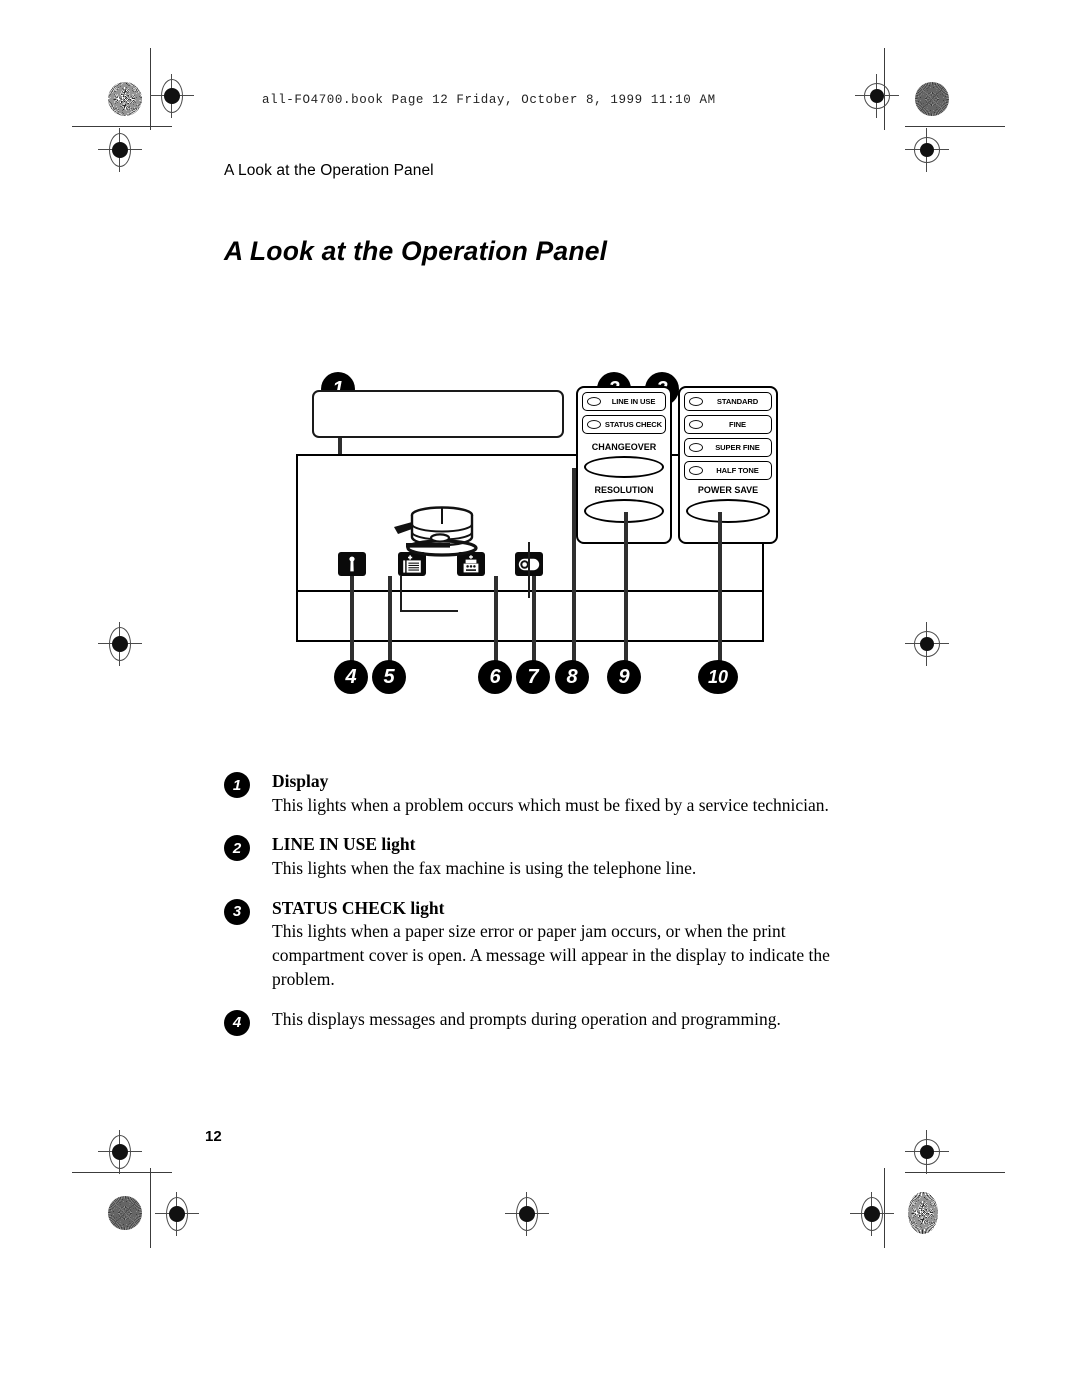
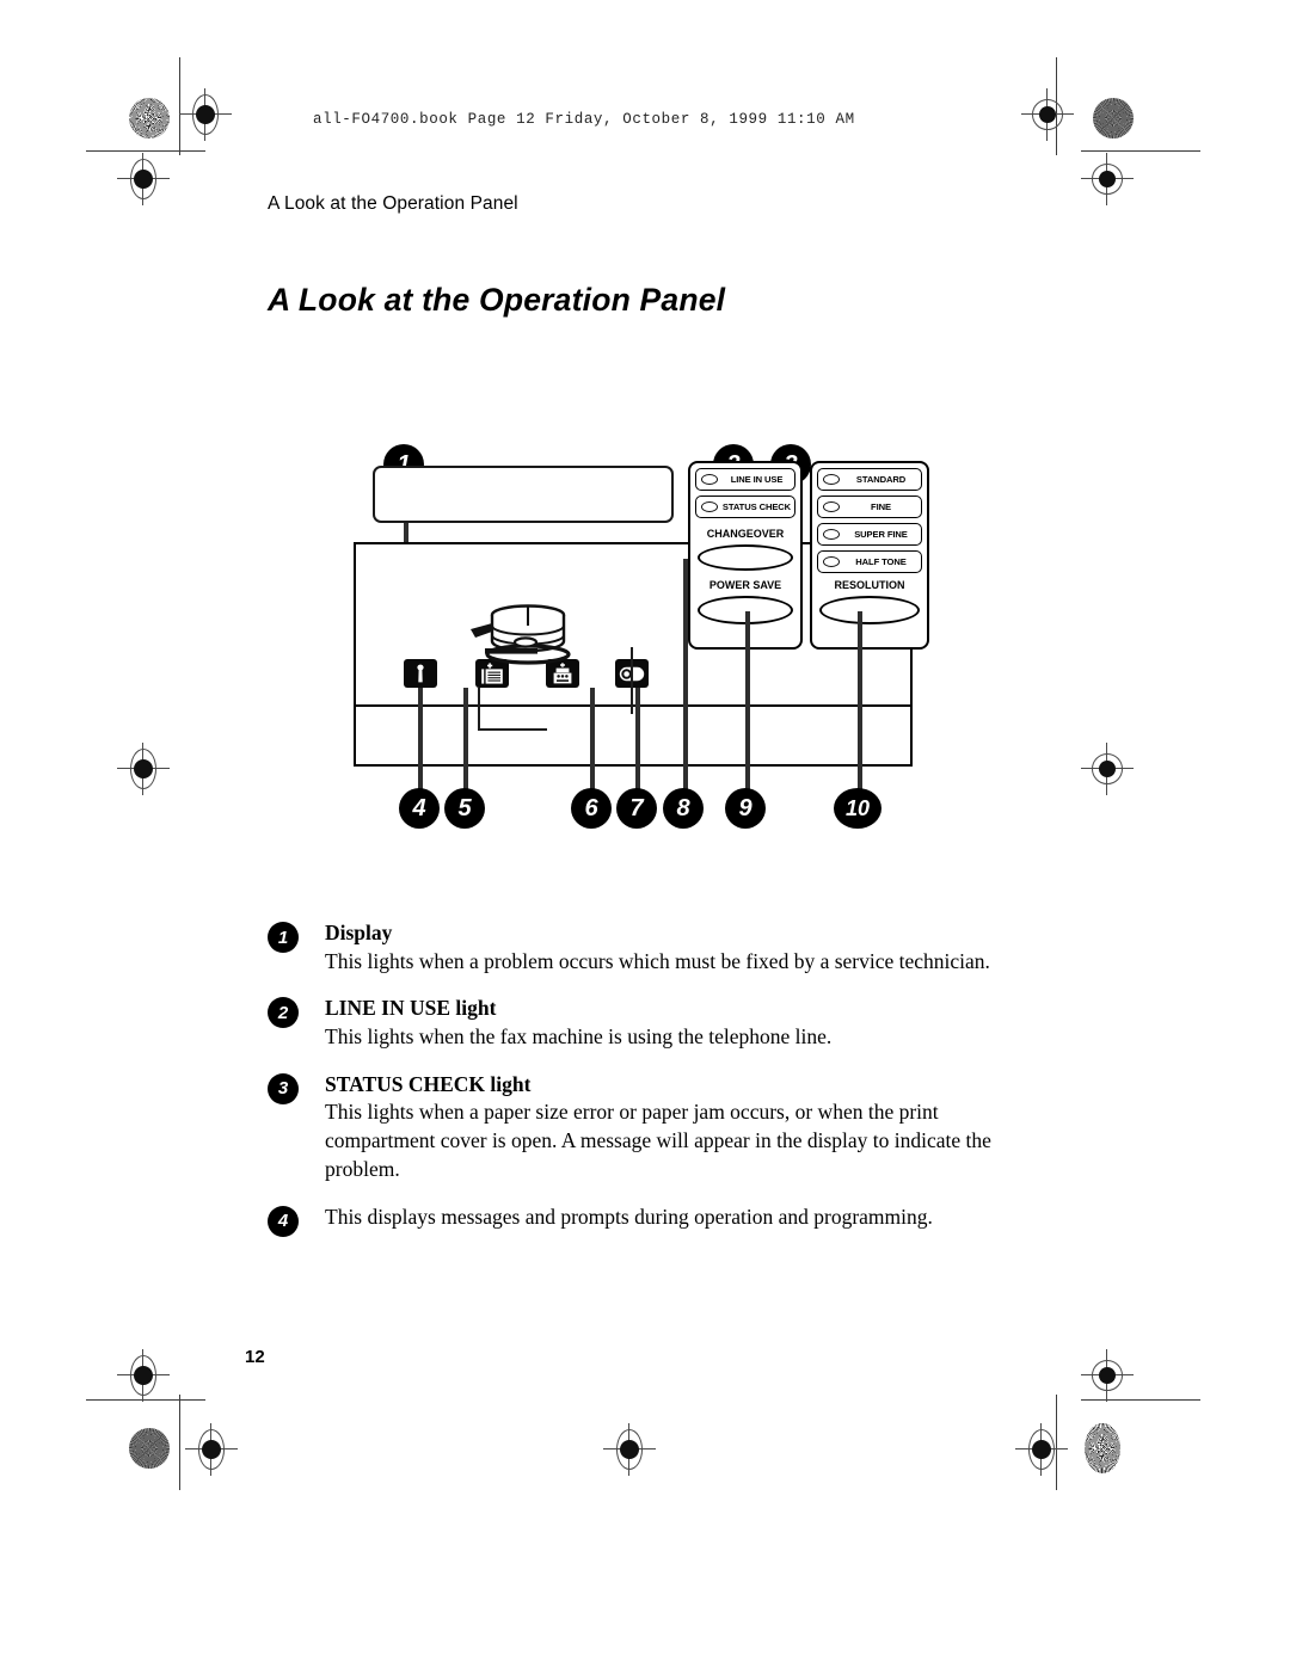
  all-FO4700.book Page 12 Friday, October 8, 1999 11:10 AM
  A Look at the Operation Panel
  A Look at the Operation Panel
  12
  1
  LINE IN USE
  STATUS CHECK
  CHANGEOVER
- RESOLUTION
+ POWER SAVE
  STANDARD
  FINE
  SUPER FINE
  HALF TONE
- POWER SAVE
+ RESOLUTION
  4
  5
  6
  7
  8
  9
  10
  1
  Display
  This lights when a problem occurs which must be fixed by a service technician.
  2
  LINE IN USE light
  This lights when the fax machine is using the telephone line.
  3
  STATUS CHECK light
  This lights when a paper size error or paper jam occurs, or when the print compartment cover is open. A message will appear in the display to indicate the problem.
  4
  This displays messages and prompts during operation and programming.
